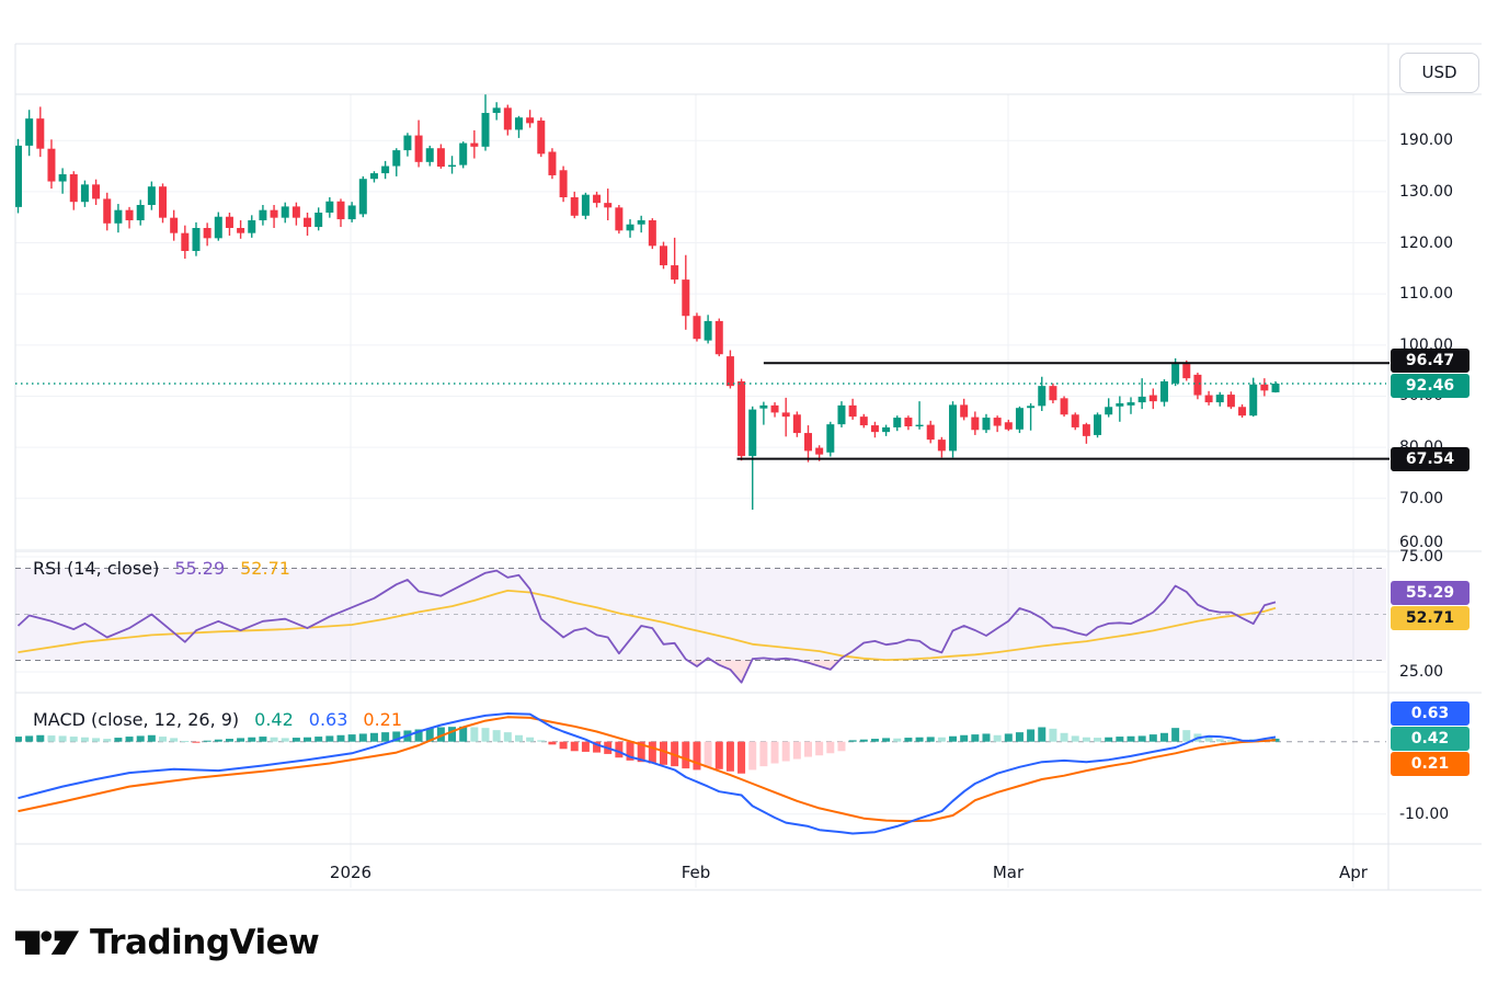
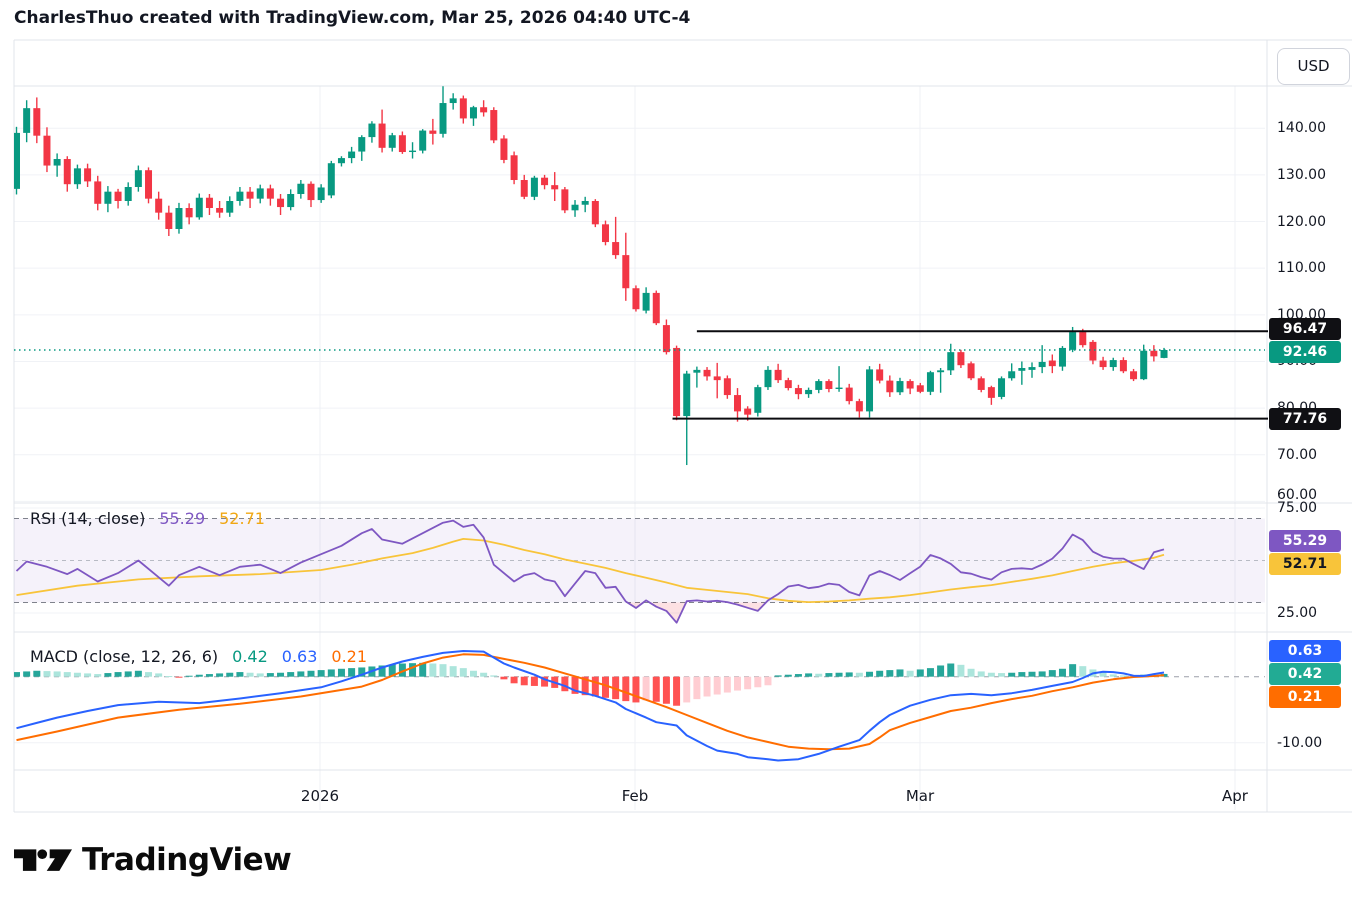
+ CharlesThuo created with TradingView.com, Mar 25, 2026 04:40 UTC-4
  RSI (14, close)
  55.29
  52.71
- MACD (close, 12, 26, 9)
+ MACD (close, 12, 26, 6)
  0.42
  0.63
  0.21
  USD
- 190.00
+ 140.00
  130.00
  120.00
  110.00
  100.00
  70.00
  60.00
  75.00
  25.00
  -10.00
  96.47
  92.46
- 67.54
+ 77.76
  55.29
  52.71
  0.63
  0.42
  0.21
  2026
  Feb
  Mar
  Apr
  TradingView
